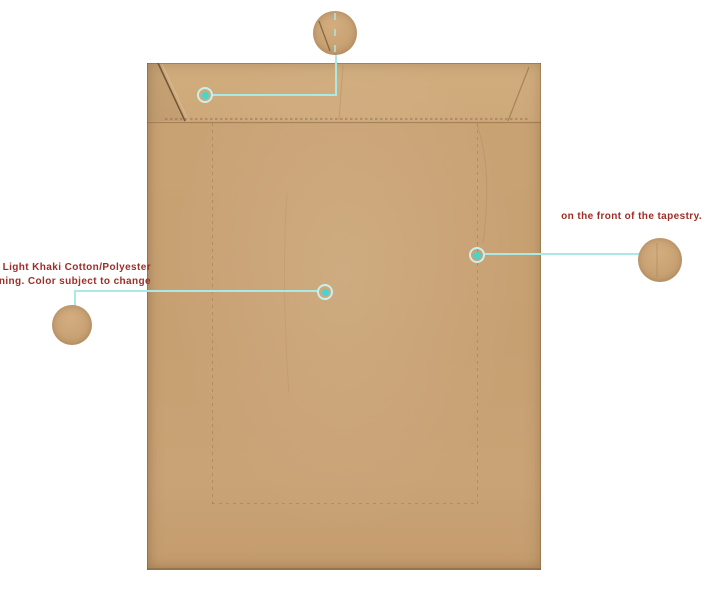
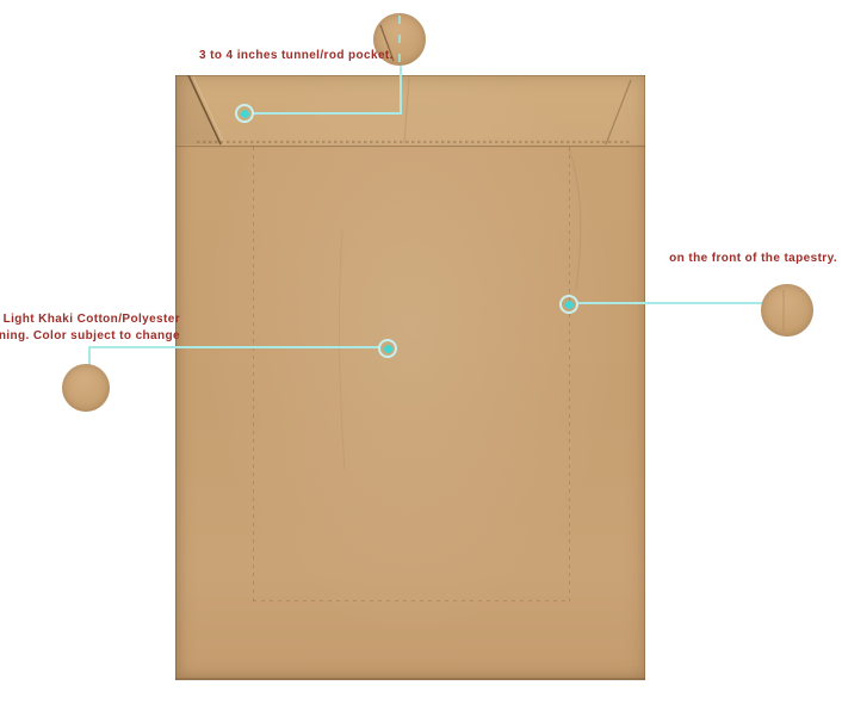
+ 3 to 4 inches tunnel/rod pocket.
  Light Khaki Cotton/Polyester
  ning. Color subject to change
  on the front of the tapestry.
